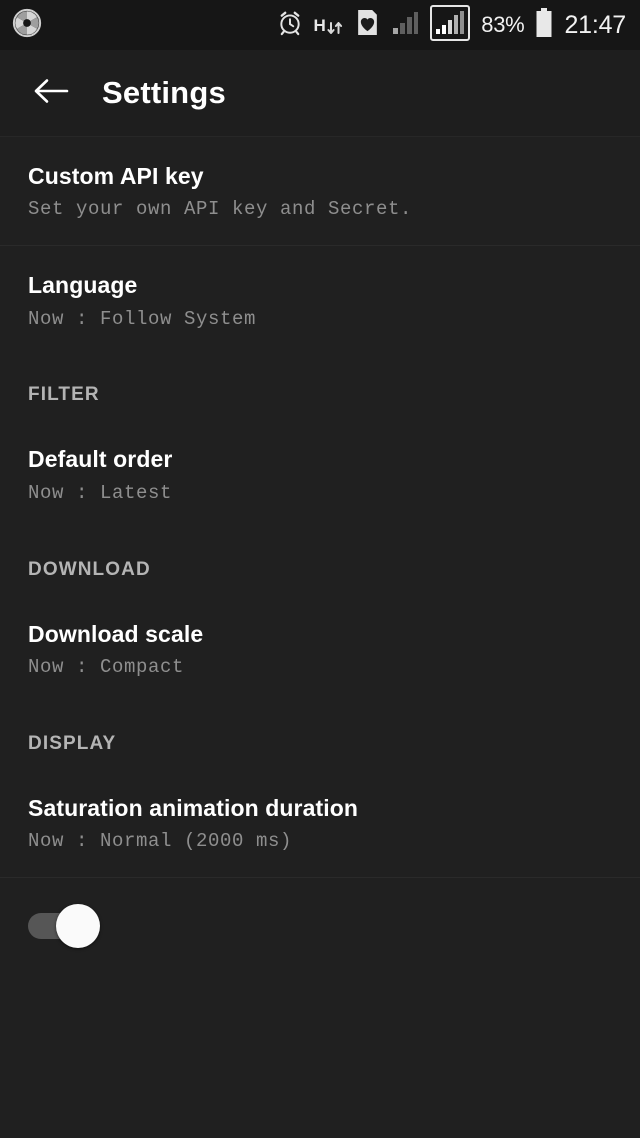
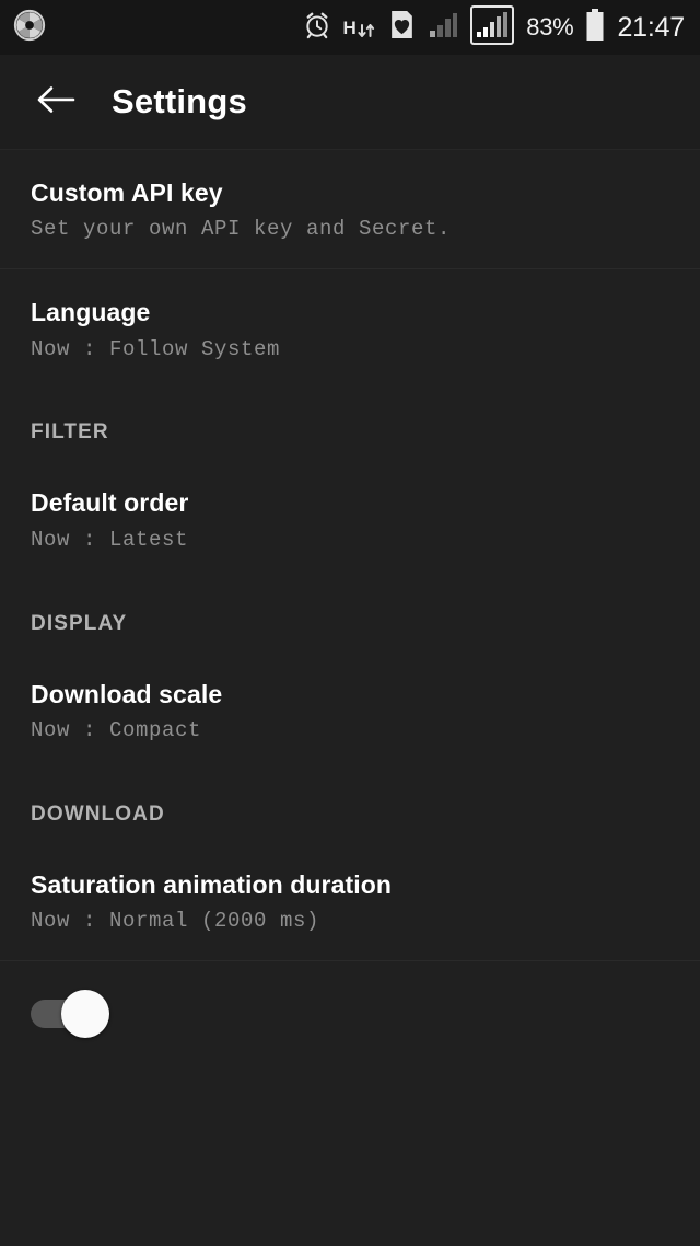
  H
  83%
  21:47
  Settings
  Custom API key
  Set your own API key and Secret.
  Language
  Now : Follow System
  FILTER
  Default order
  Now : Latest
- DOWNLOAD
+ DISPLAY
  Download scale
  Now : Compact
- DISPLAY
+ DOWNLOAD
  Saturation animation duration
  Now : Normal (2000 ms)
